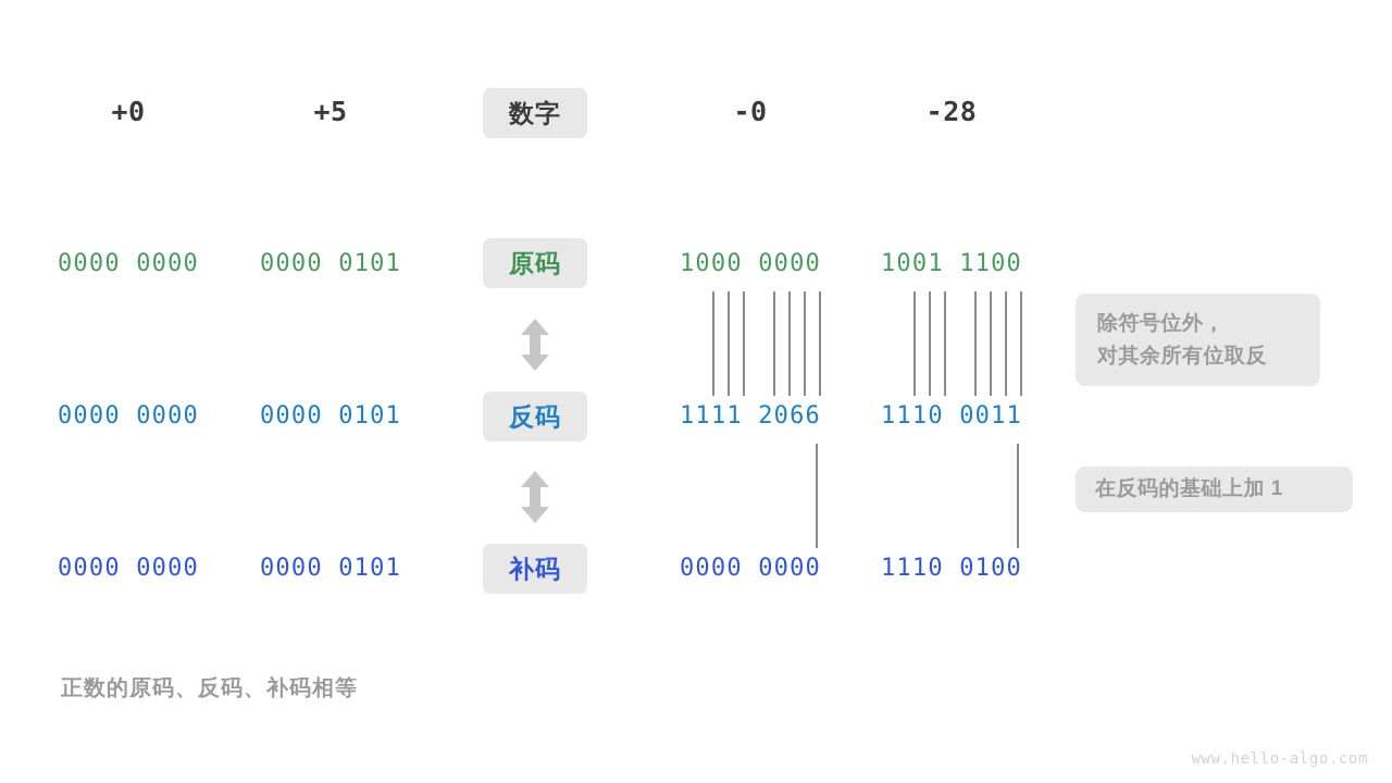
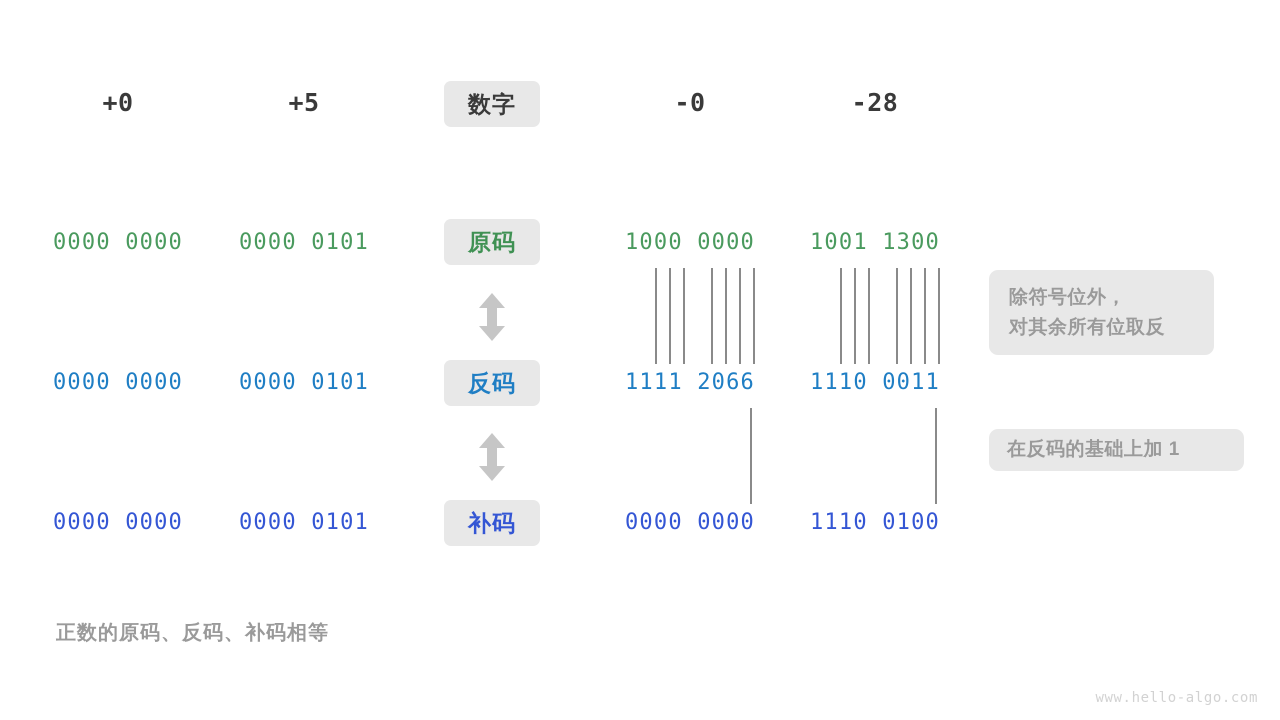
  +0
  +5
  数字
  -0
  -28
  0000 0000
  0000 0101
  原码
  1000 0000
- 1001 1100
+ 1001 1300
  0000 0000
  0000 0101
  反码
  1111 2066
  1110 0011
  0000 0000
  0000 0101
  补码
  0000 0000
  1110 0100
  除符号位外，
  对其余所有位取反
  在反码的基础上加 1
  正数的原码、反码、补码相等
  www.hello-algo.com
